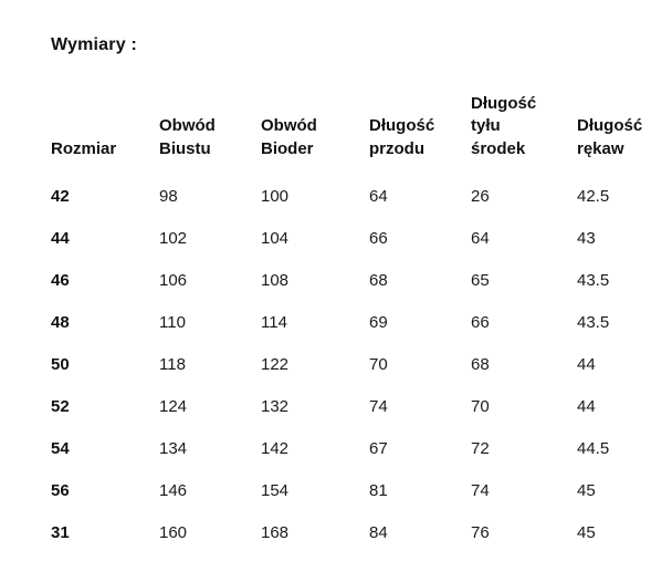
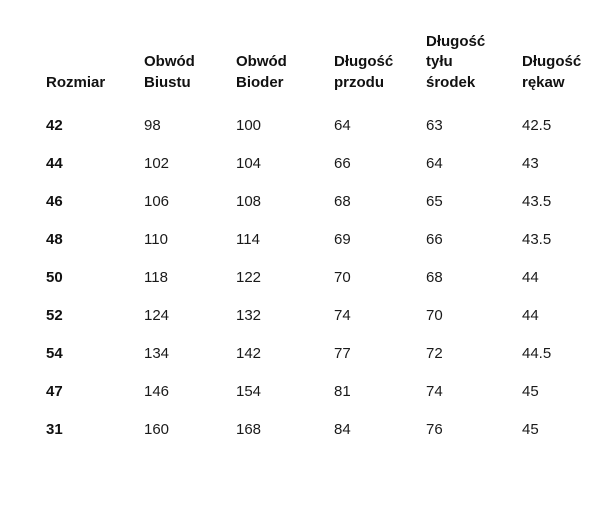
- Wymiary :
  Rozmiar	Obwód Biustu	Obwód Bioder	Długość przodu	Długość tyłu środek	Długość rękaw
- 42	98	100	64	26	42.5
+ 42	98	100	64	63	42.5
  44	102	104	66	64	43
  46	106	108	68	65	43.5
  48	110	114	69	66	43.5
  50	118	122	70	68	44
  52	124	132	74	70	44
- 54	134	142	67	72	44.5
+ 54	134	142	77	72	44.5
- 56	146	154	81	74	45
+ 47	146	154	81	74	45
  31	160	168	84	76	45
